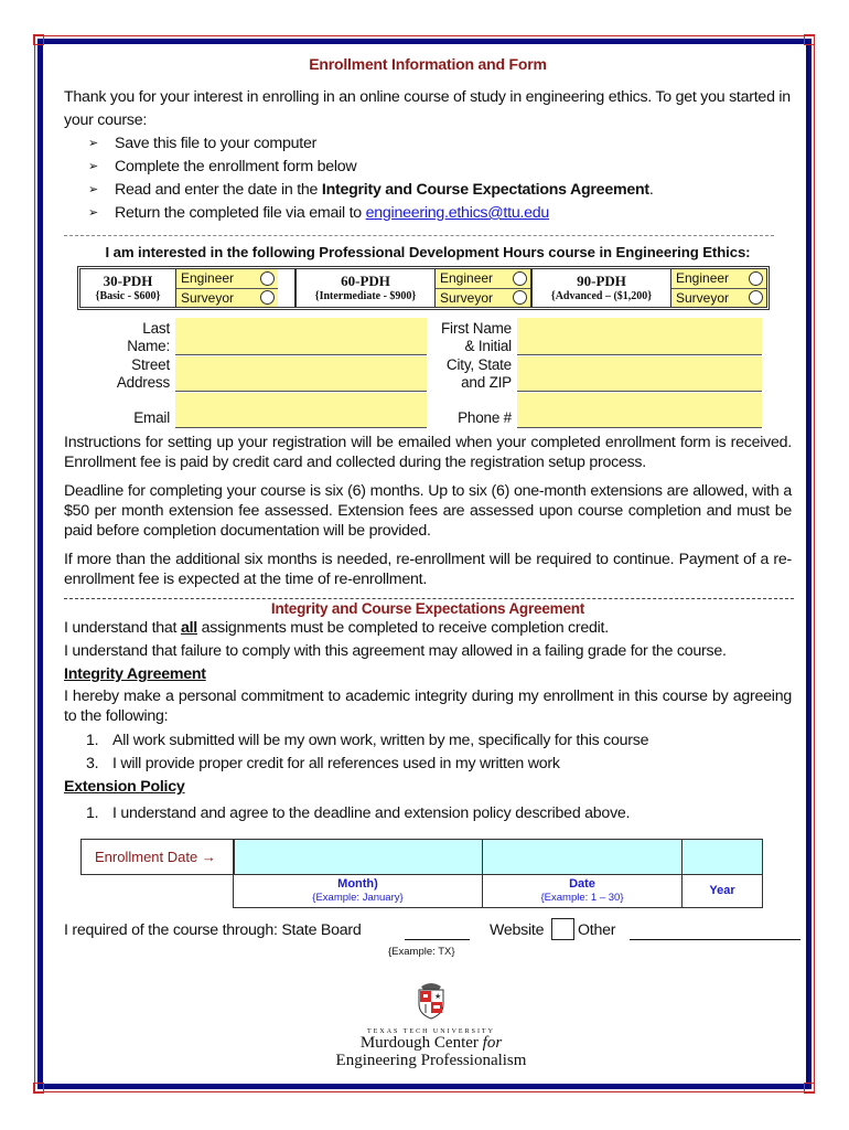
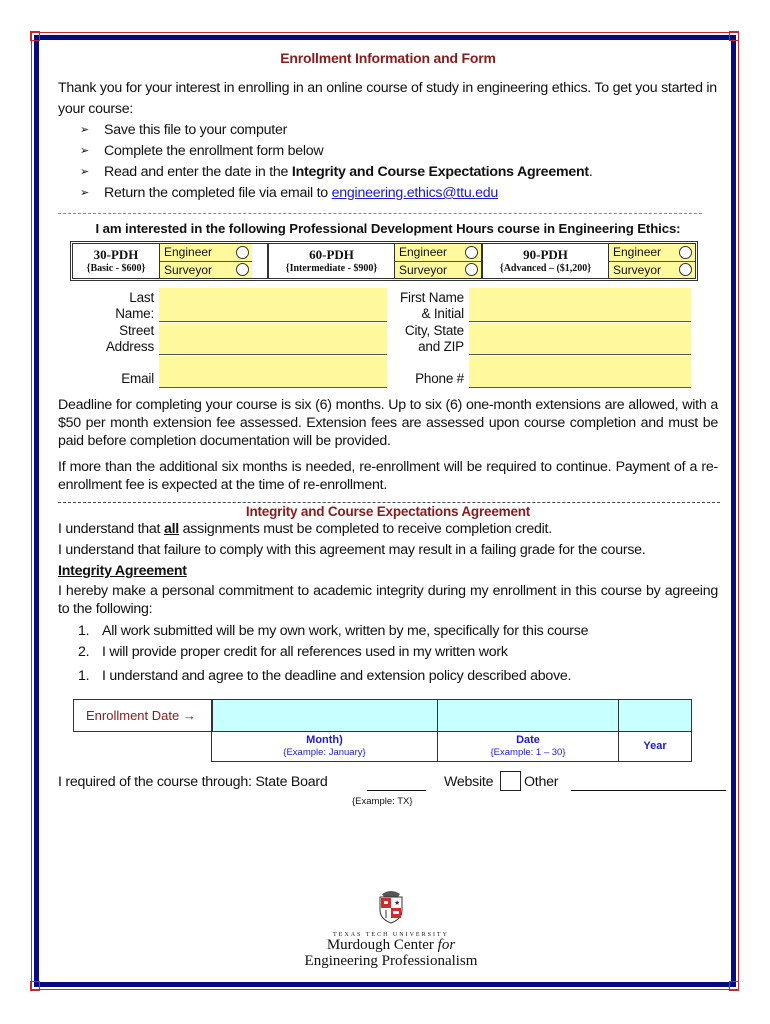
  Enrollment Information and Form
  Thank you for your interest in enrolling in an online course of study in engineering ethics. To get you started in your course:
  ➢
  Save this file to your computer
  ➢
  Complete the enrollment form below
  ➢
  Read and enter the date in the Integrity and Course Expectations Agreement.
  ➢
  Return the completed file via email to engineering.ethics@ttu.edu
  I am interested in the following Professional Development Hours course in Engineering Ethics:
  30-PDH
  {Basic - $600}
  Engineer
  Surveyor
  60-PDH
  {Intermediate - $900}
  Engineer
  Surveyor
  90-PDH
  {Advanced – ($1,200}
  Engineer
  Surveyor
  Last
  Name:
  First Name
  & Initial
  Street
  Address
  City, State
  and ZIP
  Email
  Phone #
- Instructions for setting up your registration will be emailed when your completed enrollment form is received. Enrollment fee is paid by credit card and collected during the registration setup process.
  Deadline for completing your course is six (6) months. Up to six (6) one-month extensions are allowed, with a $50 per month extension fee assessed. Extension fees are assessed upon course completion and must be paid before completion documentation will be provided.
  If more than the additional six months is needed, re-enrollment will be required to continue. Payment of a re-enrollment fee is expected at the time of re-enrollment.
  Integrity and Course Expectations Agreement
  I understand that all assignments must be completed to receive completion credit.
- I understand that failure to comply with this agreement may allowed in a failing grade for the course.
+ I understand that failure to comply with this agreement may result in a failing grade for the course.
  Integrity Agreement
  I hereby make a personal commitment to academic integrity during my enrollment in this course by agreeing to the following:
  1.
  All work submitted will be my own work, written by me, specifically for this course
- 3.
+ 2.
  I will provide proper credit for all references used in my written work
- Extension Policy
  1.
  I understand and agree to the deadline and extension policy described above.
  Enrollment Date →
  	Month) {Example: January}	Date {Example: 1 – 30}	Year
  I required of the course through: State Board
  {Example: TX}
  Website
  Other
  ★
  Murdough Center for
  Engineering Professionalism
